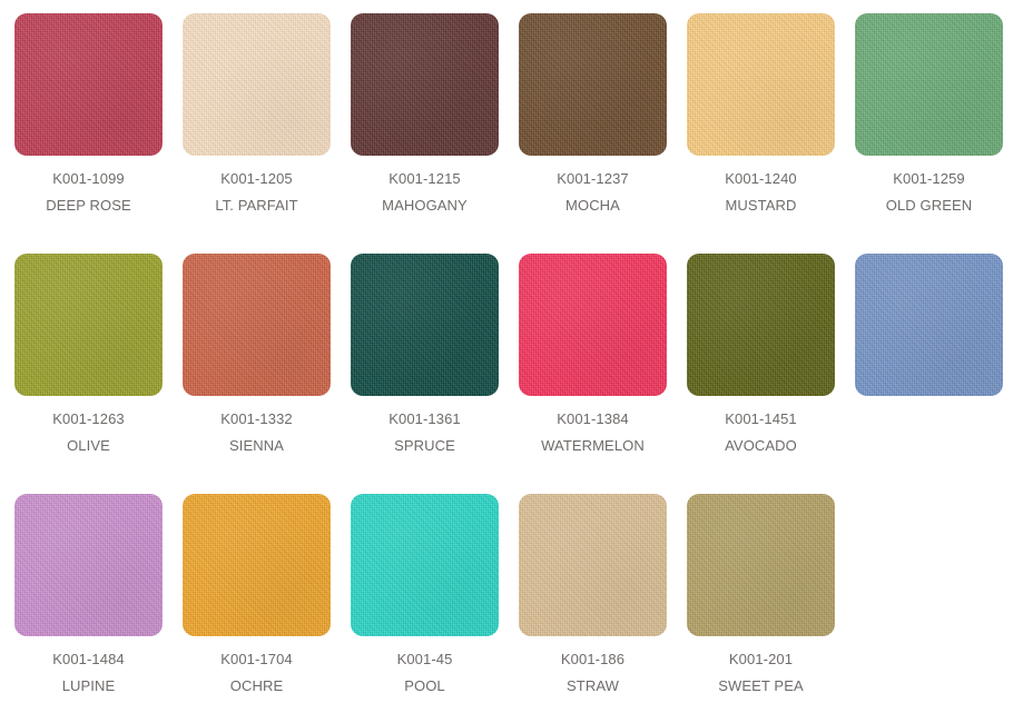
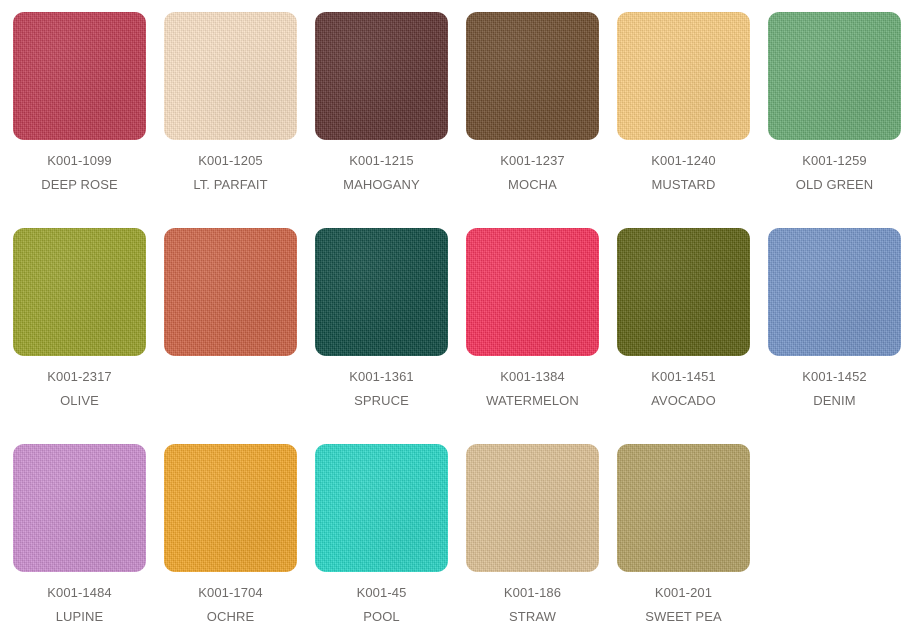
  K001-1099
  DEEP ROSE
  K001-1205
  LT. PARFAIT
  K001-1215
  MAHOGANY
  K001-1237
  MOCHA
  K001-1240
  MUSTARD
  K001-1259
  OLD GREEN
- K001-1263
+ K001-2317
  OLIVE
- K001-1332
- SIENNA
  K001-1361
  SPRUCE
  K001-1384
  WATERMELON
  K001-1451
  AVOCADO
+ K001-1452
+ DENIM
  K001-1484
  LUPINE
  K001-1704
  OCHRE
  K001-45
  POOL
  K001-186
  STRAW
  K001-201
  SWEET PEA
